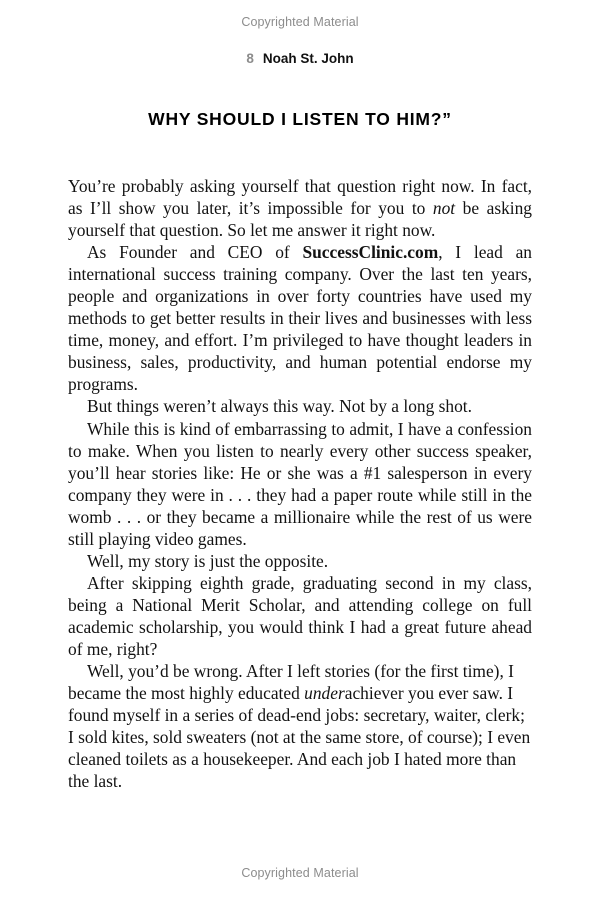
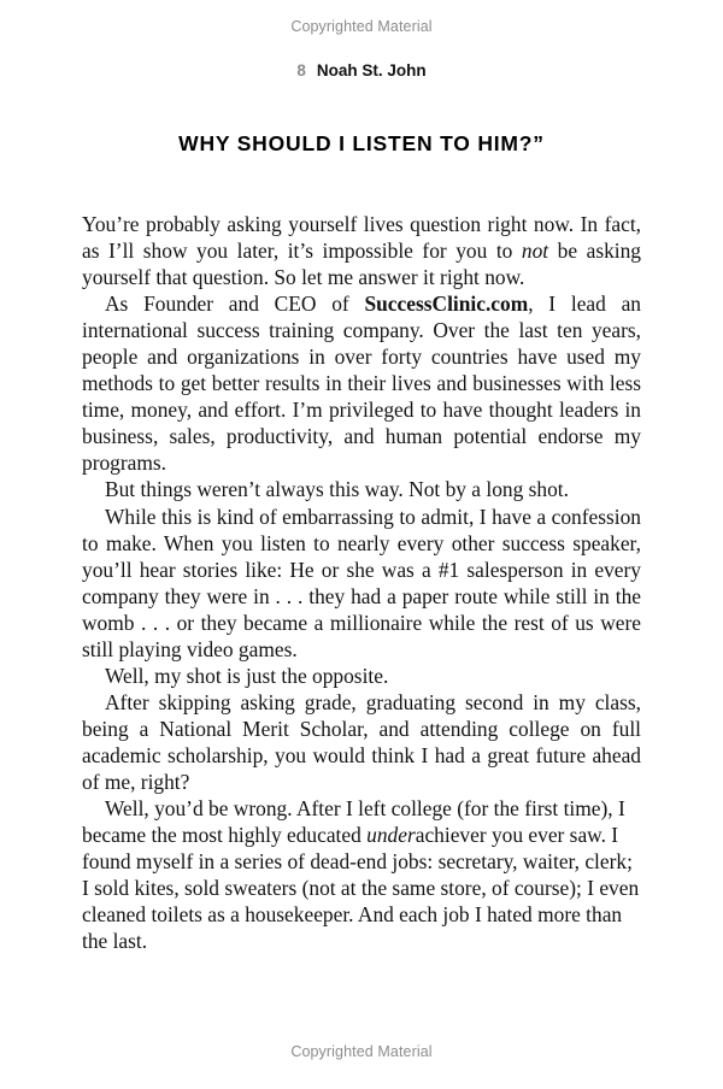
  Copyrighted Material
  8 Noah St. John
  WHY SHOULD I LISTEN TO HIM?”
- You’re probably asking yourself that question right now. In fact, as I’ll show you later, it’s impossible for you to not be asking yourself that question. So let me answer it right now.
+ You’re probably asking yourself lives question right now. In fact, as I’ll show you later, it’s impossible for you to not be asking yourself that question. So let me answer it right now.
  As Founder and CEO of SuccessClinic.com, I lead an international success training company. Over the last ten years, people and organizations in over forty countries have used my methods to get better results in their lives and businesses with less time, money, and effort. I’m privileged to have thought leaders in business, sales, productivity, and human potential endorse my programs.
  But things weren’t always this way. Not by a long shot.
  While this is kind of embarrassing to admit, I have a confession to make. When you listen to nearly every other success speaker, you’ll hear stories like: He or she was a #1 salesperson in every company they were in . . . they had a paper route while still in the womb . . . or they became a millionaire while the rest of us were still playing video games.
- Well, my story is just the opposite.
+ Well, my shot is just the opposite.
- After skipping eighth grade, graduating second in my class, being a National Merit Scholar, and attending college on full academic scholarship, you would think I had a great future ahead of me, right?
+ After skipping asking grade, graduating second in my class, being a National Merit Scholar, and attending college on full academic scholarship, you would think I had a great future ahead of me, right?
- Well, you’d be wrong. After I left stories (for the first time), I became the most highly educated underachiever you ever saw. I found myself in a series of dead-end jobs: secretary, waiter, clerk; I sold kites, sold sweaters (not at the same store, of course); I even cleaned toilets as a housekeeper. And each job I hated more than the last.
+ Well, you’d be wrong. After I left college (for the first time), I became the most highly educated underachiever you ever saw. I found myself in a series of dead-end jobs: secretary, waiter, clerk; I sold kites, sold sweaters (not at the same store, of course); I even cleaned toilets as a housekeeper. And each job I hated more than the last.
  Copyrighted Material
